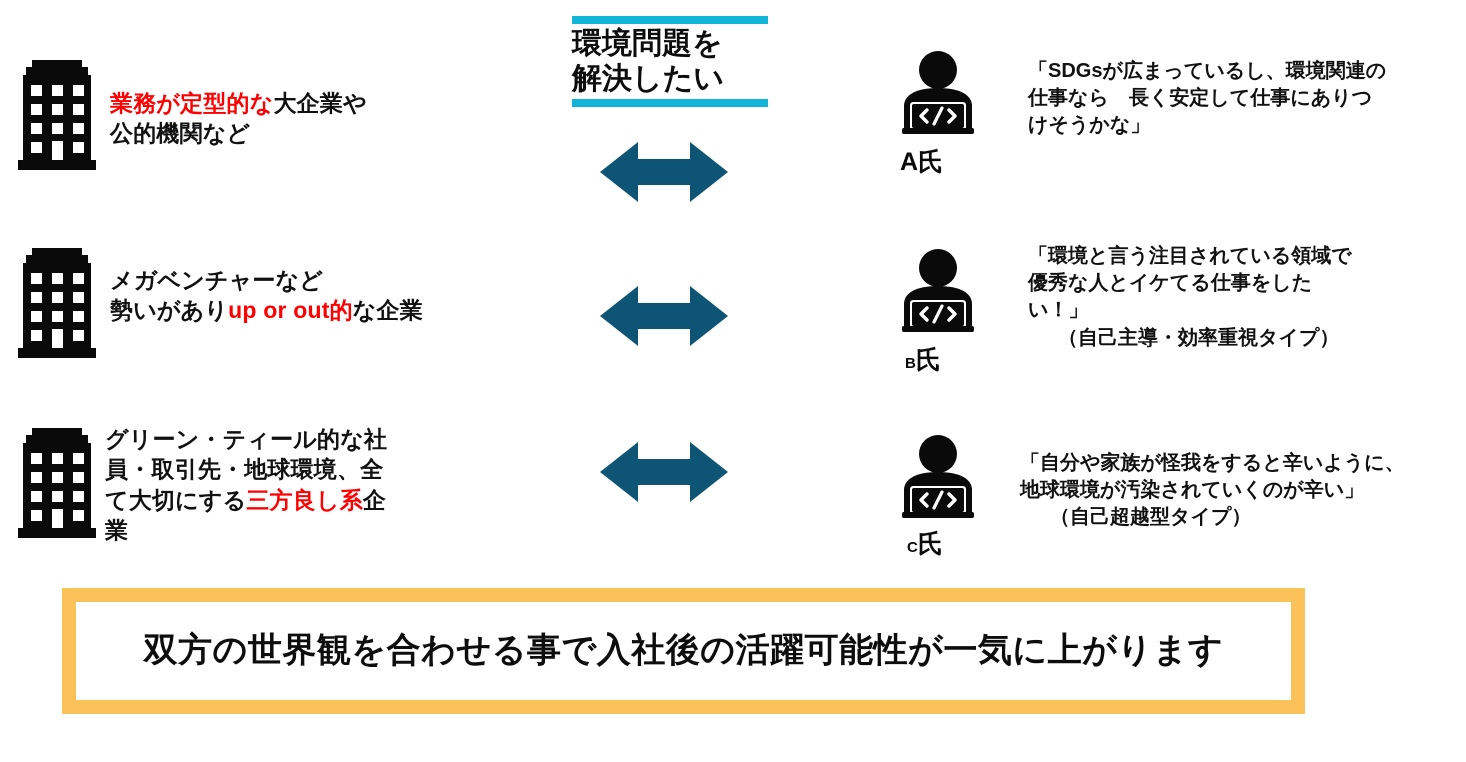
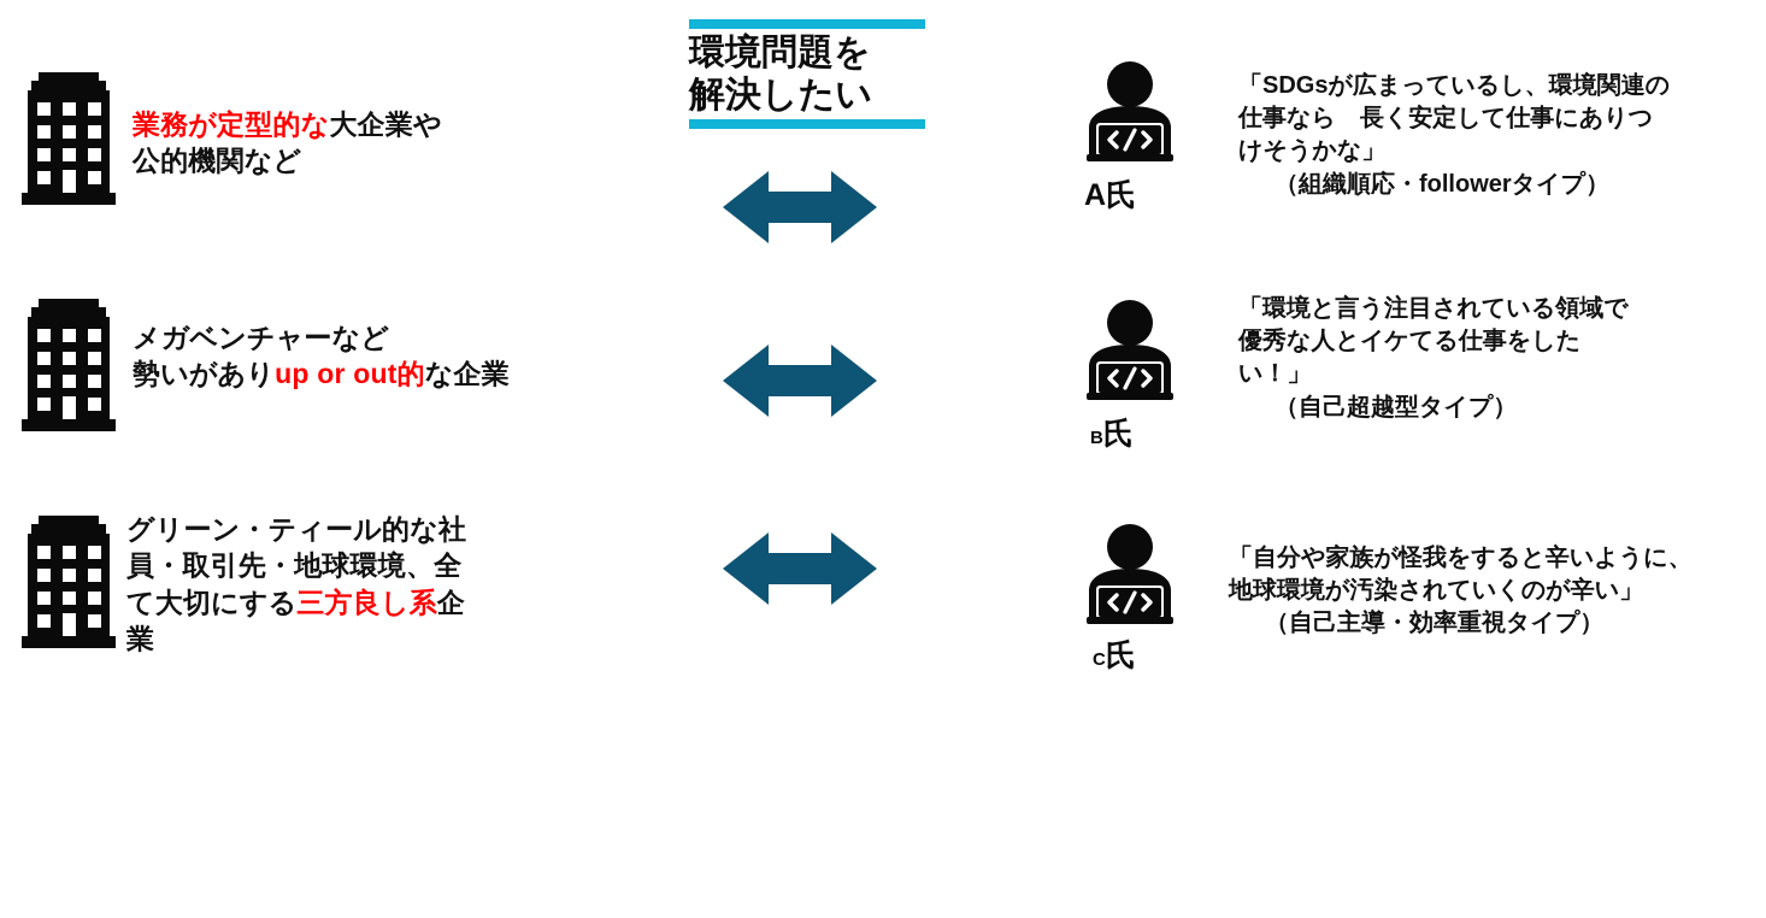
  環境問題を
  解決したい
  業務が定型的な大企業や
  公的機関など
  A氏
  「SDGsが広まっているし、環境関連の
  仕事なら 長く安定して仕事にありつ
  けそうかな」
+ （組織順応・followerタイプ）
  メガベンチャーなど
  勢いがありup or out的な企業
  B氏
  「環境と言う注目されている領域で
  優秀な人とイケてる仕事をした
  い！」
- （自己主導・効率重視タイプ）
+ （自己超越型タイプ）
  グリーン・ティール的な社
  員・取引先・地球環境、全
  て大切にする三方良し系企
  業
  C氏
  「自分や家族が怪我をすると辛いように、
  地球環境が汚染されていくのが辛い」
- （自己超越型タイプ）
+ （自己主導・効率重視タイプ）
- 双方の世界観を合わせる事で入社後の活躍可能性が一気に上がります
